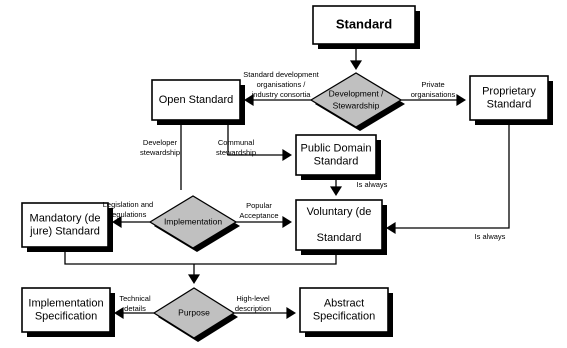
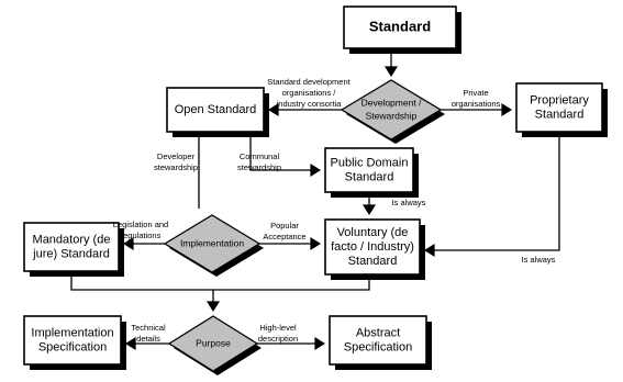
  Standard
  Development /
  Stewardship
  Open Standard
  Proprietary
  Standard
  Public Domain
  Standard
  Implementation
  Mandatory (de
  jure) Standard
  Voluntary (de
+ facto / Industry)
  Standard
  Purpose
  Implementation
  Specification
  Abstract
  Specification
  Standard development
  organisations /
  industry consortia
  Private
  organisations
  Developer
  stewardship
  Communal
  stewardship
  Is always
  Legislation and
  regulations
  Popular
  Acceptance
  Is always
  Technical
  details
  High-level
  description
